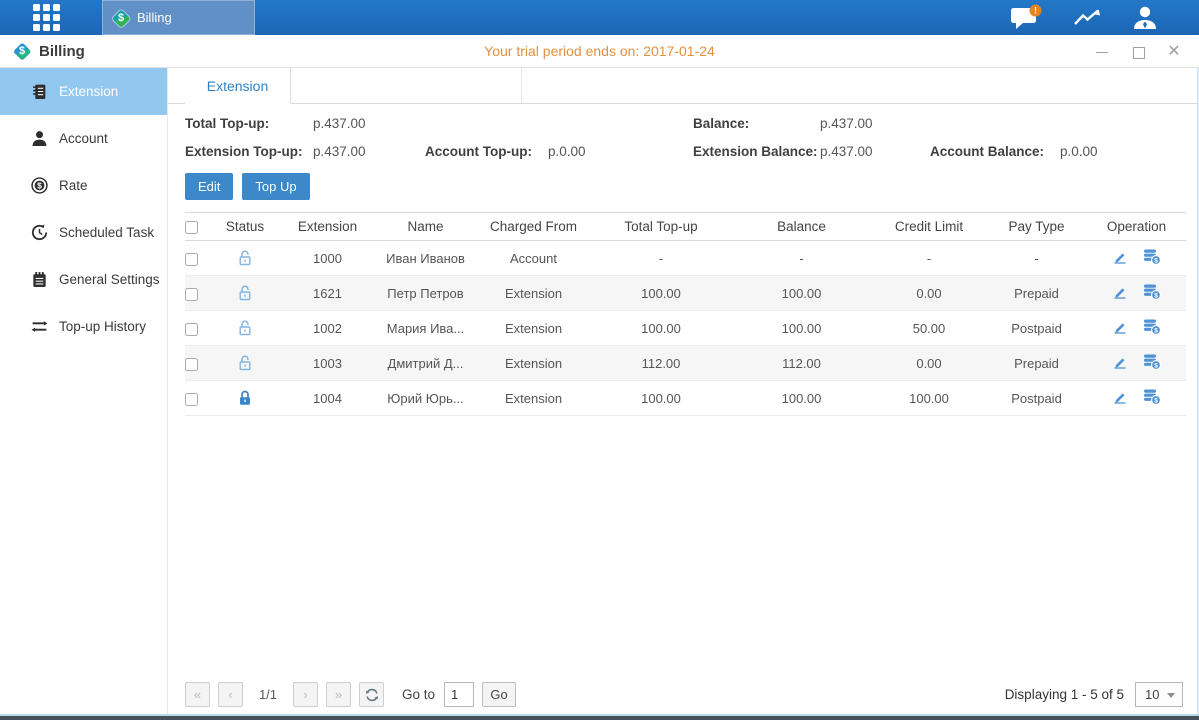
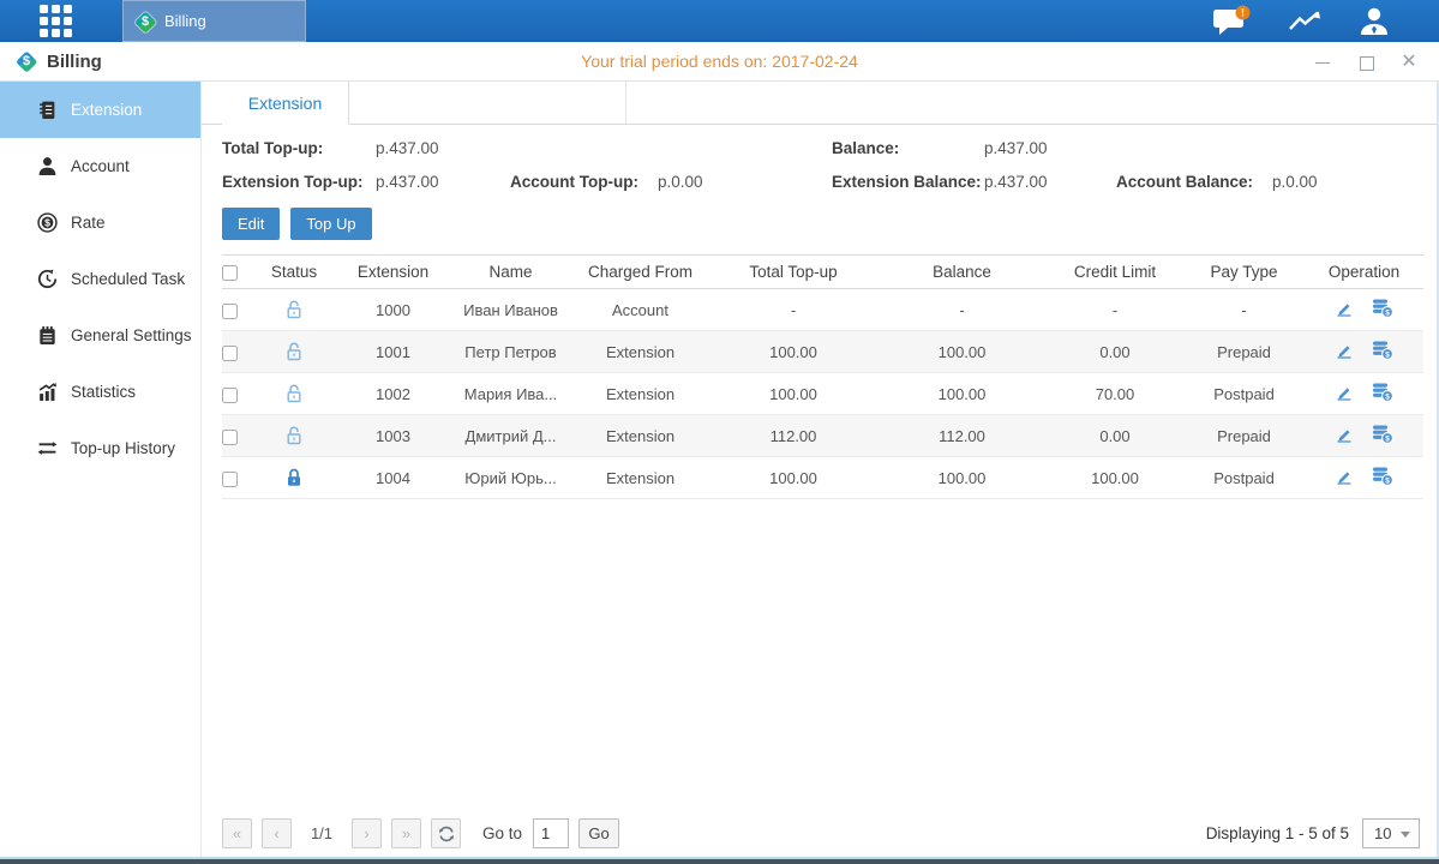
  $
  Billing
  !
  $
  Billing
- Your trial period ends on: 2017-01-24
+ Your trial period ends on: 2017-02-24
  ✕
  Extension
  Account
  $
  Rate
  Scheduled Task
  General Settings
+ Statistics
  Top-up History
  Extension
  Total Top-up:
  p.437.00
  Balance:
  p.437.00
  Extension Top-up:
  p.437.00
  Account Top-up:
  p.0.00
  Extension Balance:
  p.437.00
  Account Balance:
  p.0.00
  Edit
  Top Up
  	Status	Extension	Name	Charged From	Total Top-up	Balance	Credit Limit	Pay Type	Operation
  		1000	Иван Иванов	Account	-	-	-	-
- 		1621	Петр Петров	Extension	100.00	100.00	0.00	Prepaid
+ 		1001	Петр Петров	Extension	100.00	100.00	0.00	Prepaid
- 		1002	Мария Ива...	Extension	100.00	100.00	50.00	Postpaid
+ 		1002	Мария Ива...	Extension	100.00	100.00	70.00	Postpaid
  		1003	Дмитрий Д...	Extension	112.00	112.00	0.00	Prepaid
  		1004	Юрий Юрь...	Extension	100.00	100.00	100.00	Postpaid
  «
  ‹
  1/1
  ›
  »
  Go to
  1
  Go
  Displaying 1 - 5 of 5
  10
